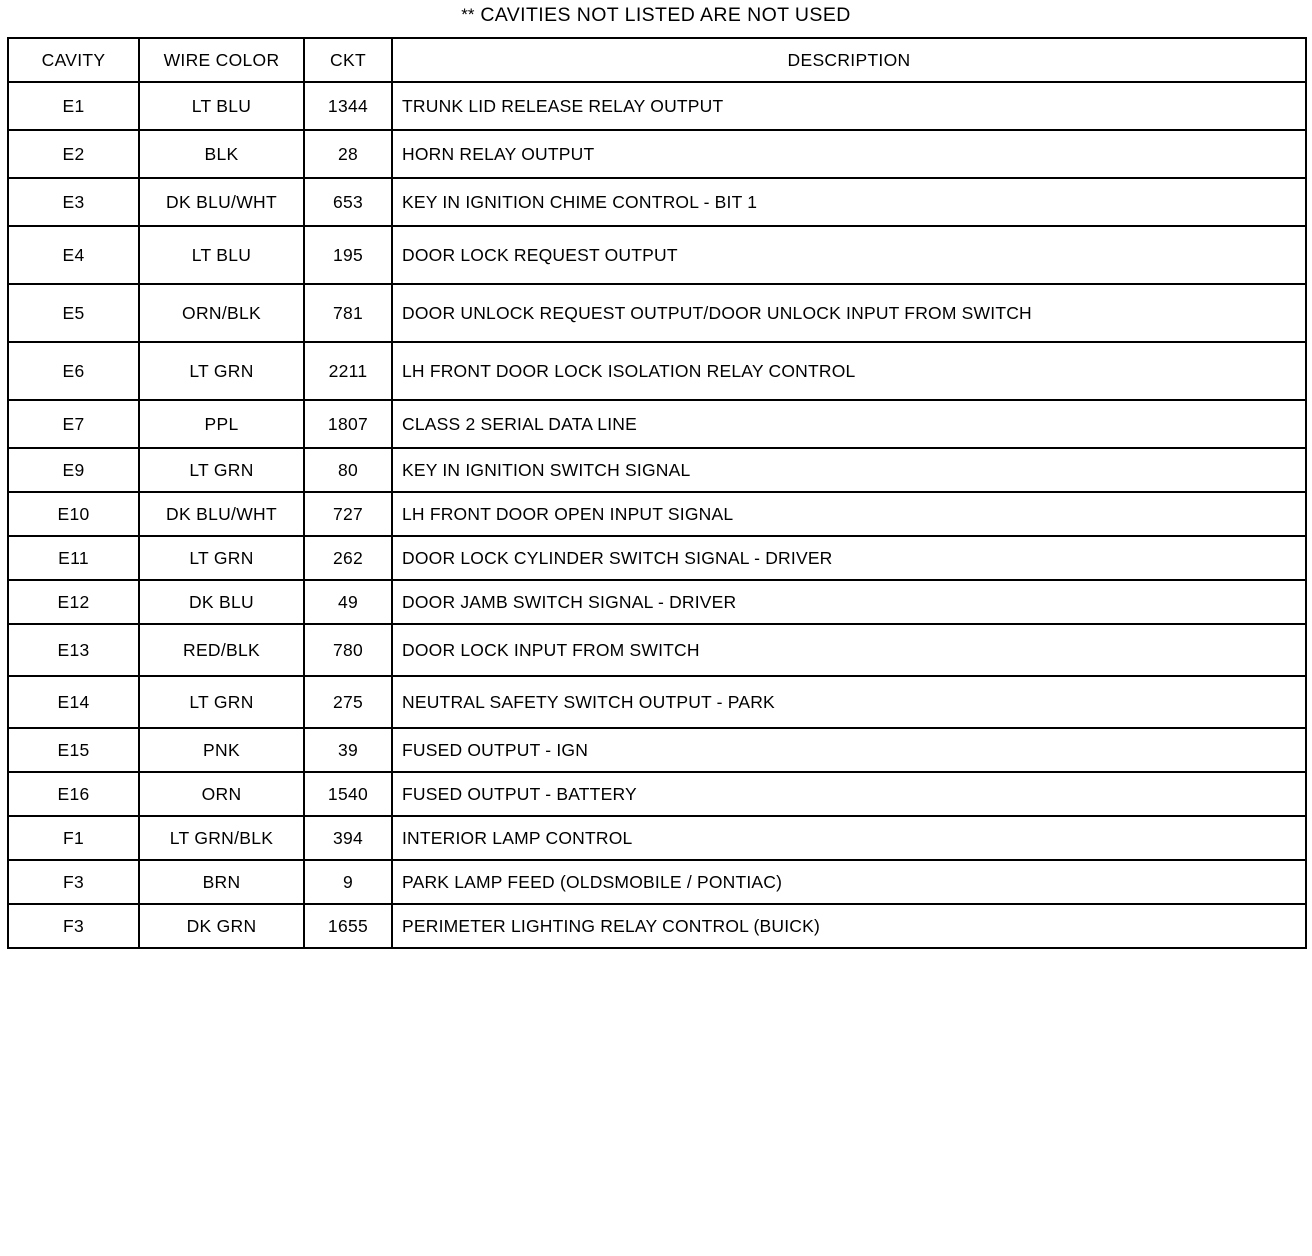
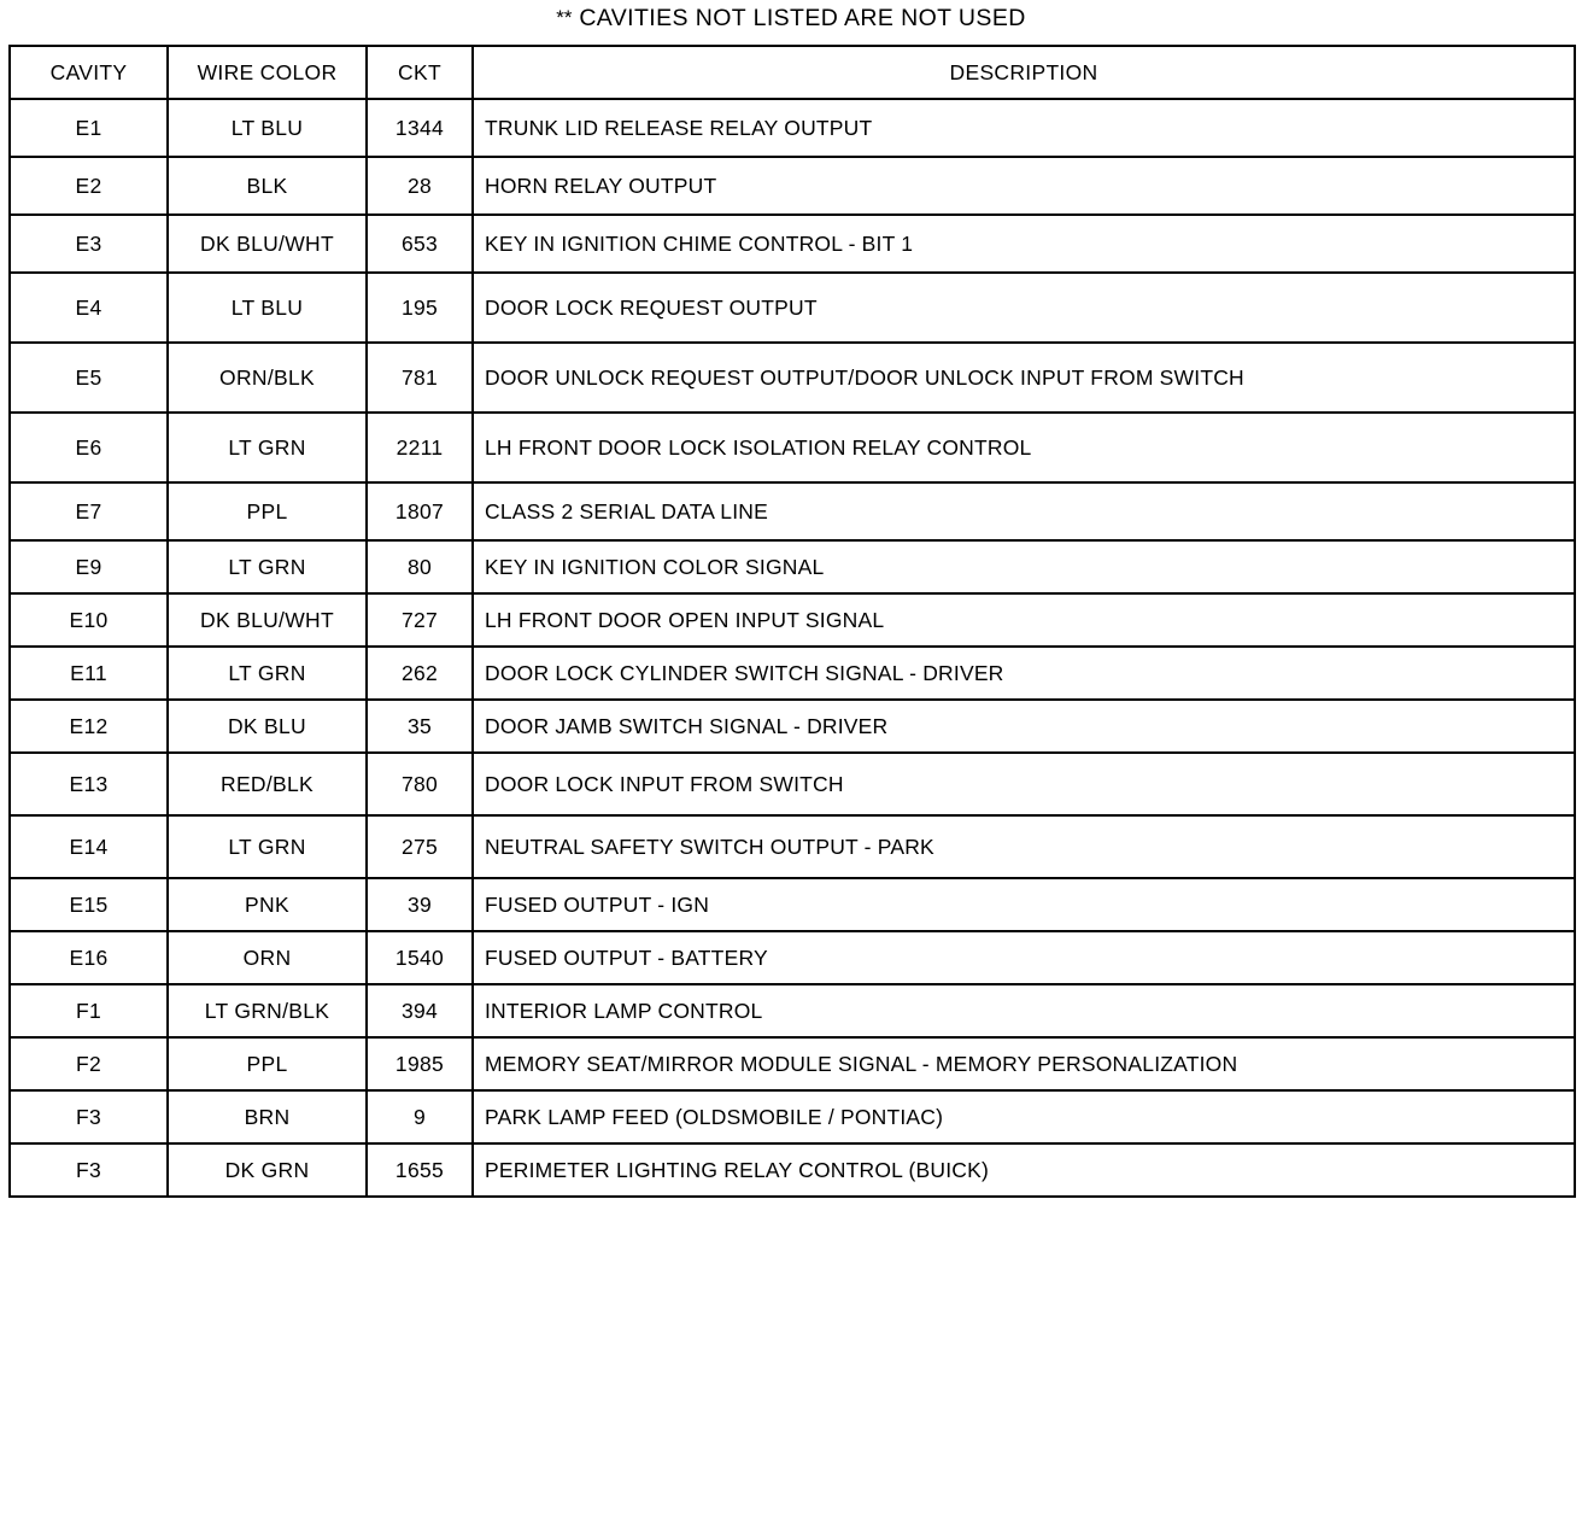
  ** CAVITIES NOT LISTED ARE NOT USED
  CAVITY	WIRE COLOR	CKT	DESCRIPTION
  E1	LT BLU	1344	TRUNK LID RELEASE RELAY OUTPUT
  E2	BLK	28	HORN RELAY OUTPUT
  E3	DK BLU/WHT	653	KEY IN IGNITION CHIME CONTROL - BIT 1
  E4	LT BLU	195	DOOR LOCK REQUEST OUTPUT
  E5	ORN/BLK	781	DOOR UNLOCK REQUEST OUTPUT/DOOR UNLOCK INPUT FROM SWITCH
  E6	LT GRN	2211	LH FRONT DOOR LOCK ISOLATION RELAY CONTROL
  E7	PPL	1807	CLASS 2 SERIAL DATA LINE
- E9	LT GRN	80	KEY IN IGNITION SWITCH SIGNAL
+ E9	LT GRN	80	KEY IN IGNITION COLOR SIGNAL
  E10	DK BLU/WHT	727	LH FRONT DOOR OPEN INPUT SIGNAL
  E11	LT GRN	262	DOOR LOCK CYLINDER SWITCH SIGNAL - DRIVER
- E12	DK BLU	49	DOOR JAMB SWITCH SIGNAL - DRIVER
+ E12	DK BLU	35	DOOR JAMB SWITCH SIGNAL - DRIVER
  E13	RED/BLK	780	DOOR LOCK INPUT FROM SWITCH
  E14	LT GRN	275	NEUTRAL SAFETY SWITCH OUTPUT - PARK
  E15	PNK	39	FUSED OUTPUT - IGN
  E16	ORN	1540	FUSED OUTPUT - BATTERY
  F1	LT GRN/BLK	394	INTERIOR LAMP CONTROL
+ F2	PPL	1985	MEMORY SEAT/MIRROR MODULE SIGNAL - MEMORY PERSONALIZATION
  F3	BRN	9	PARK LAMP FEED (OLDSMOBILE / PONTIAC)
  F3	DK GRN	1655	PERIMETER LIGHTING RELAY CONTROL (BUICK)
